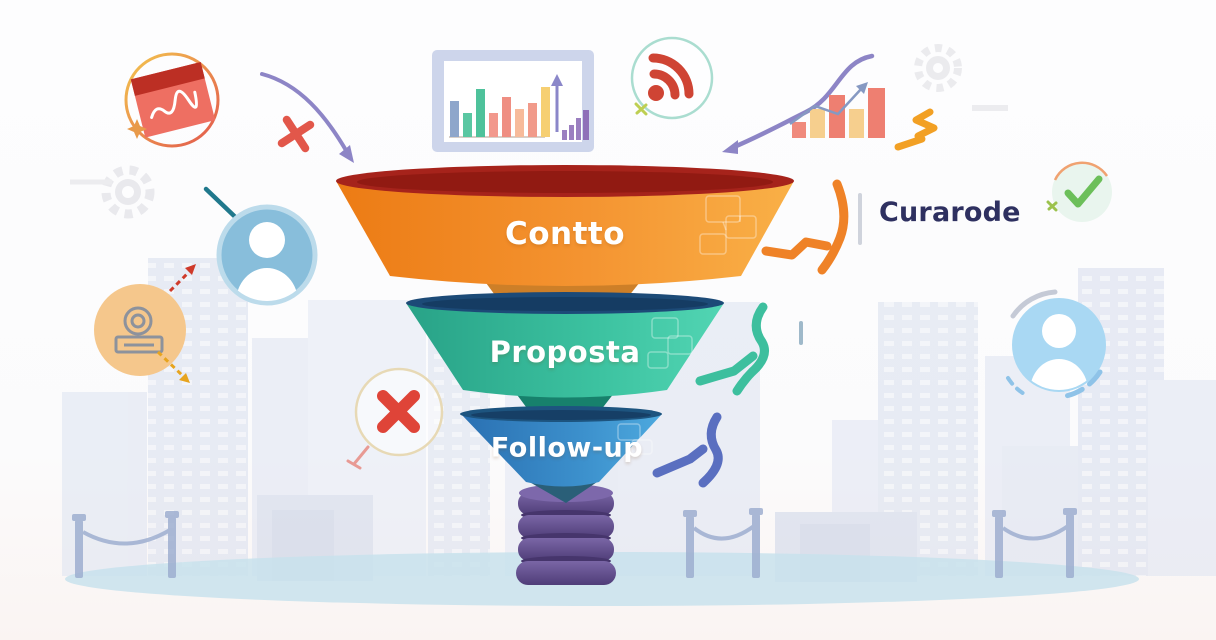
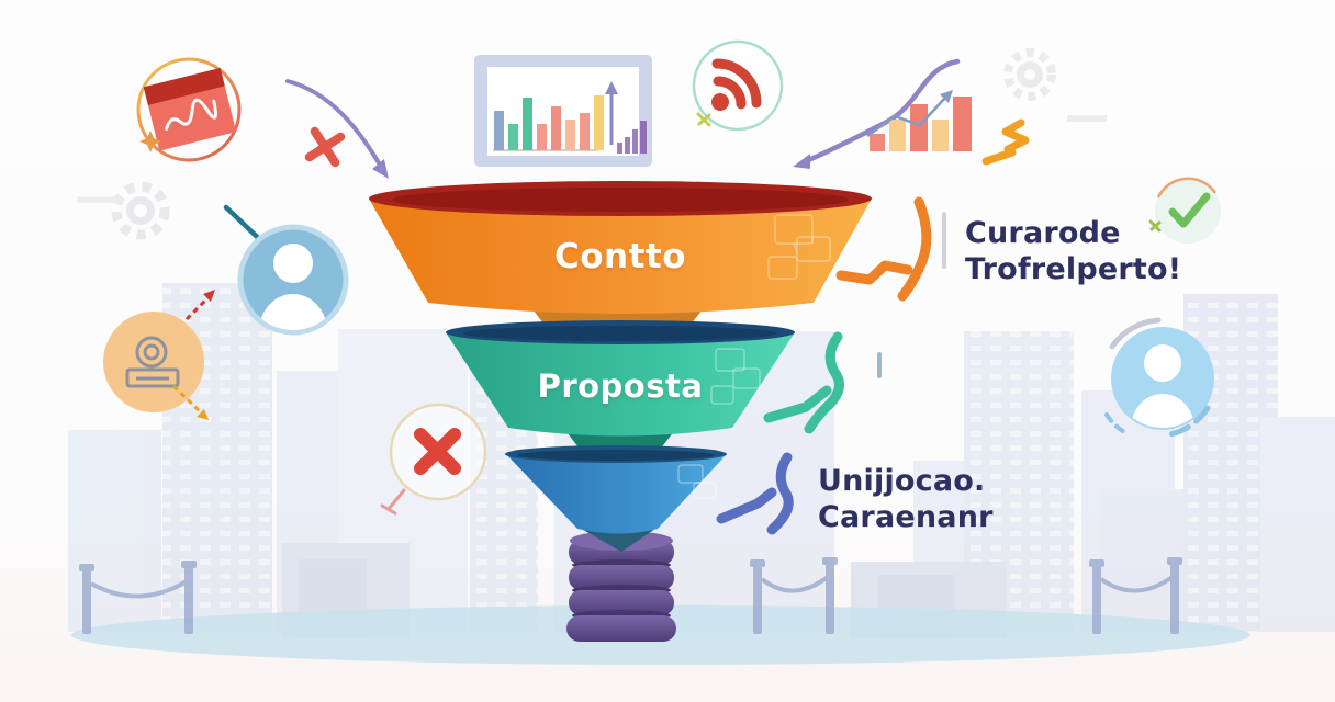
  Contto
  Proposta
- Follow-up
  Curarode
+ Trofrelperto!
+ Unijjocao.
+ Caraenanr
